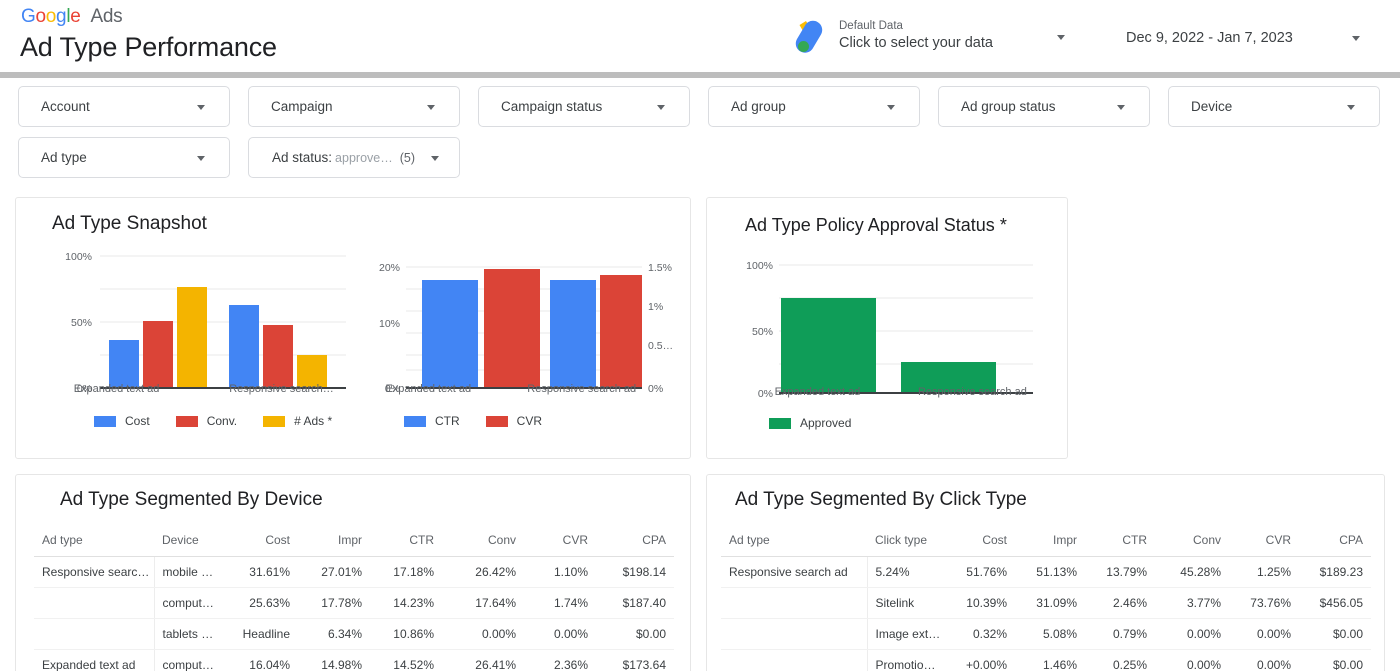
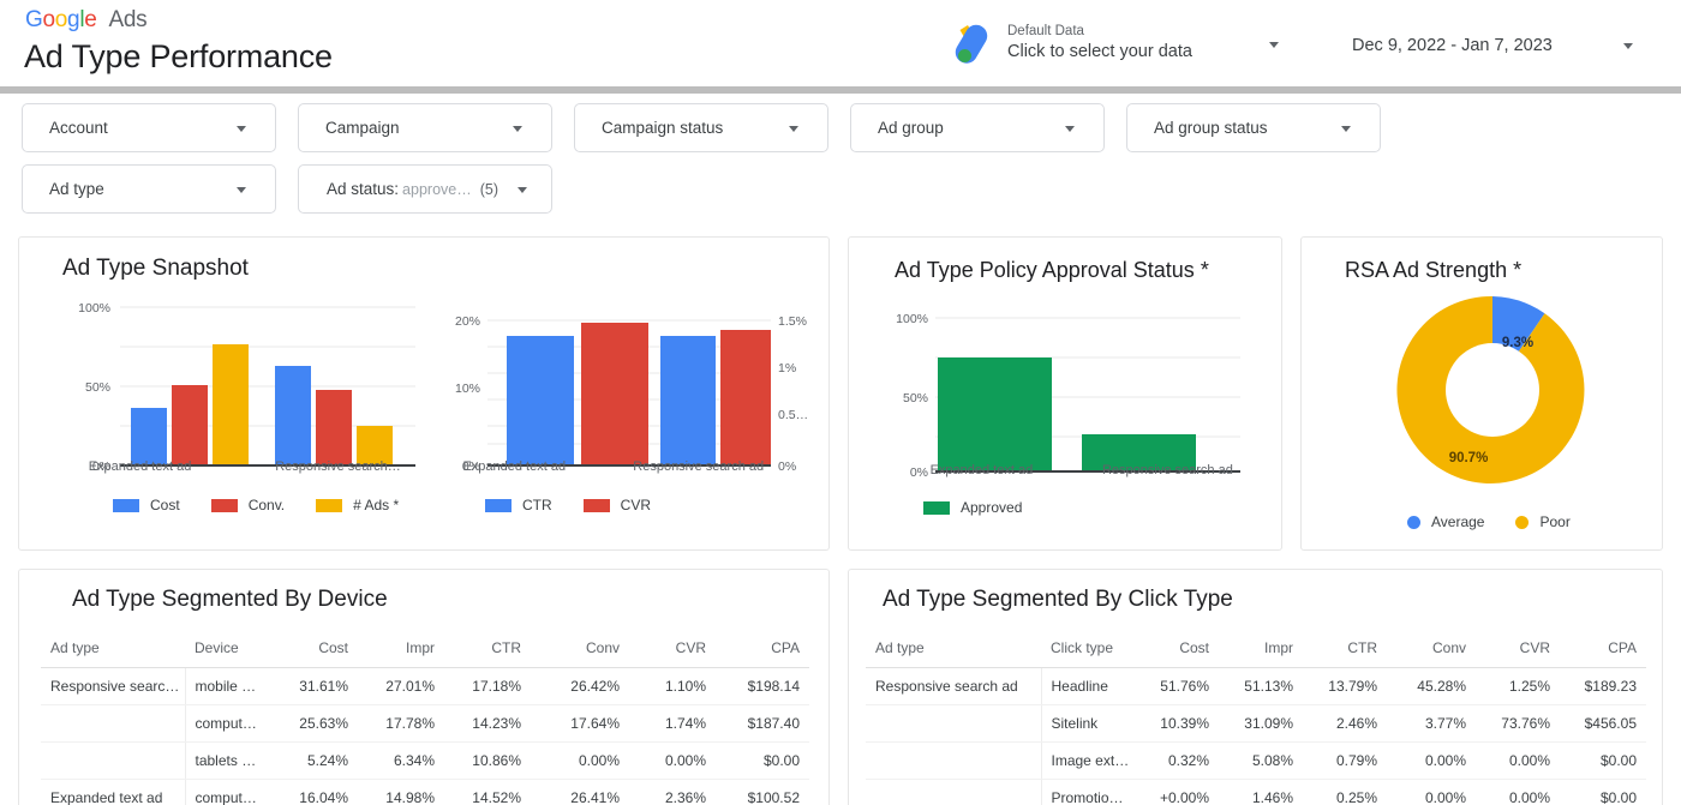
  Google Ads
  Ad Type Performance
  Default Data
  Click to select your data
  Dec 9, 2022 - Jan 7, 2023
  Account
  Campaign
  Campaign status
  Ad group
  Ad group status
- Device
  Ad type
  Ad status:
  approve…
  (5)
  Ad Type Snapshot
  100%
  50%
  0%
  Expanded text ad
  Responsive search…
  Cost
  Conv.
  # Ads *
  20%
  10%
  0%
  1.5%
  1%
  0.5…
  0%
  Expanded text ad
  Responsive search ad
  CTR
  CVR
  Ad Type Policy Approval Status *
  100%
  50%
  0%
  Expanded text ad
  Responsive search ad
  Approved
+ RSA Ad Strength *
+ 9.3%
+ 90.7%
+ Average
+ Poor
  Ad Type Segmented By Device
  Ad type	Device	Cost	Impr	CTR	Conv	CVR	CPA
  Responsive searc…	mobile …	31.61%	27.01%	17.18%	26.42%	1.10%	$198.14
  	comput…	25.63%	17.78%	14.23%	17.64%	1.74%	$187.40
- 	tablets …	Headline	6.34%	10.86%	0.00%	0.00%	$0.00
+ 	tablets …	5.24%	6.34%	10.86%	0.00%	0.00%	$0.00
- Expanded text ad	comput…	16.04%	14.98%	14.52%	26.41%	2.36%	$173.64
+ Expanded text ad	comput…	16.04%	14.98%	14.52%	26.41%	2.36%	$100.52
  Ad Type Segmented By Click Type
  Ad type	Click type	Cost	Impr	CTR	Conv	CVR	CPA
- Responsive search ad	5.24%	51.76%	51.13%	13.79%	45.28%	1.25%	$189.23
+ Responsive search ad	Headline	51.76%	51.13%	13.79%	45.28%	1.25%	$189.23
  	Sitelink	10.39%	31.09%	2.46%	3.77%	73.76%	$456.05
  	Image ext…	0.32%	5.08%	0.79%	0.00%	0.00%	$0.00
  	Promotio…	+0.00%	1.46%	0.25%	0.00%	0.00%	$0.00
